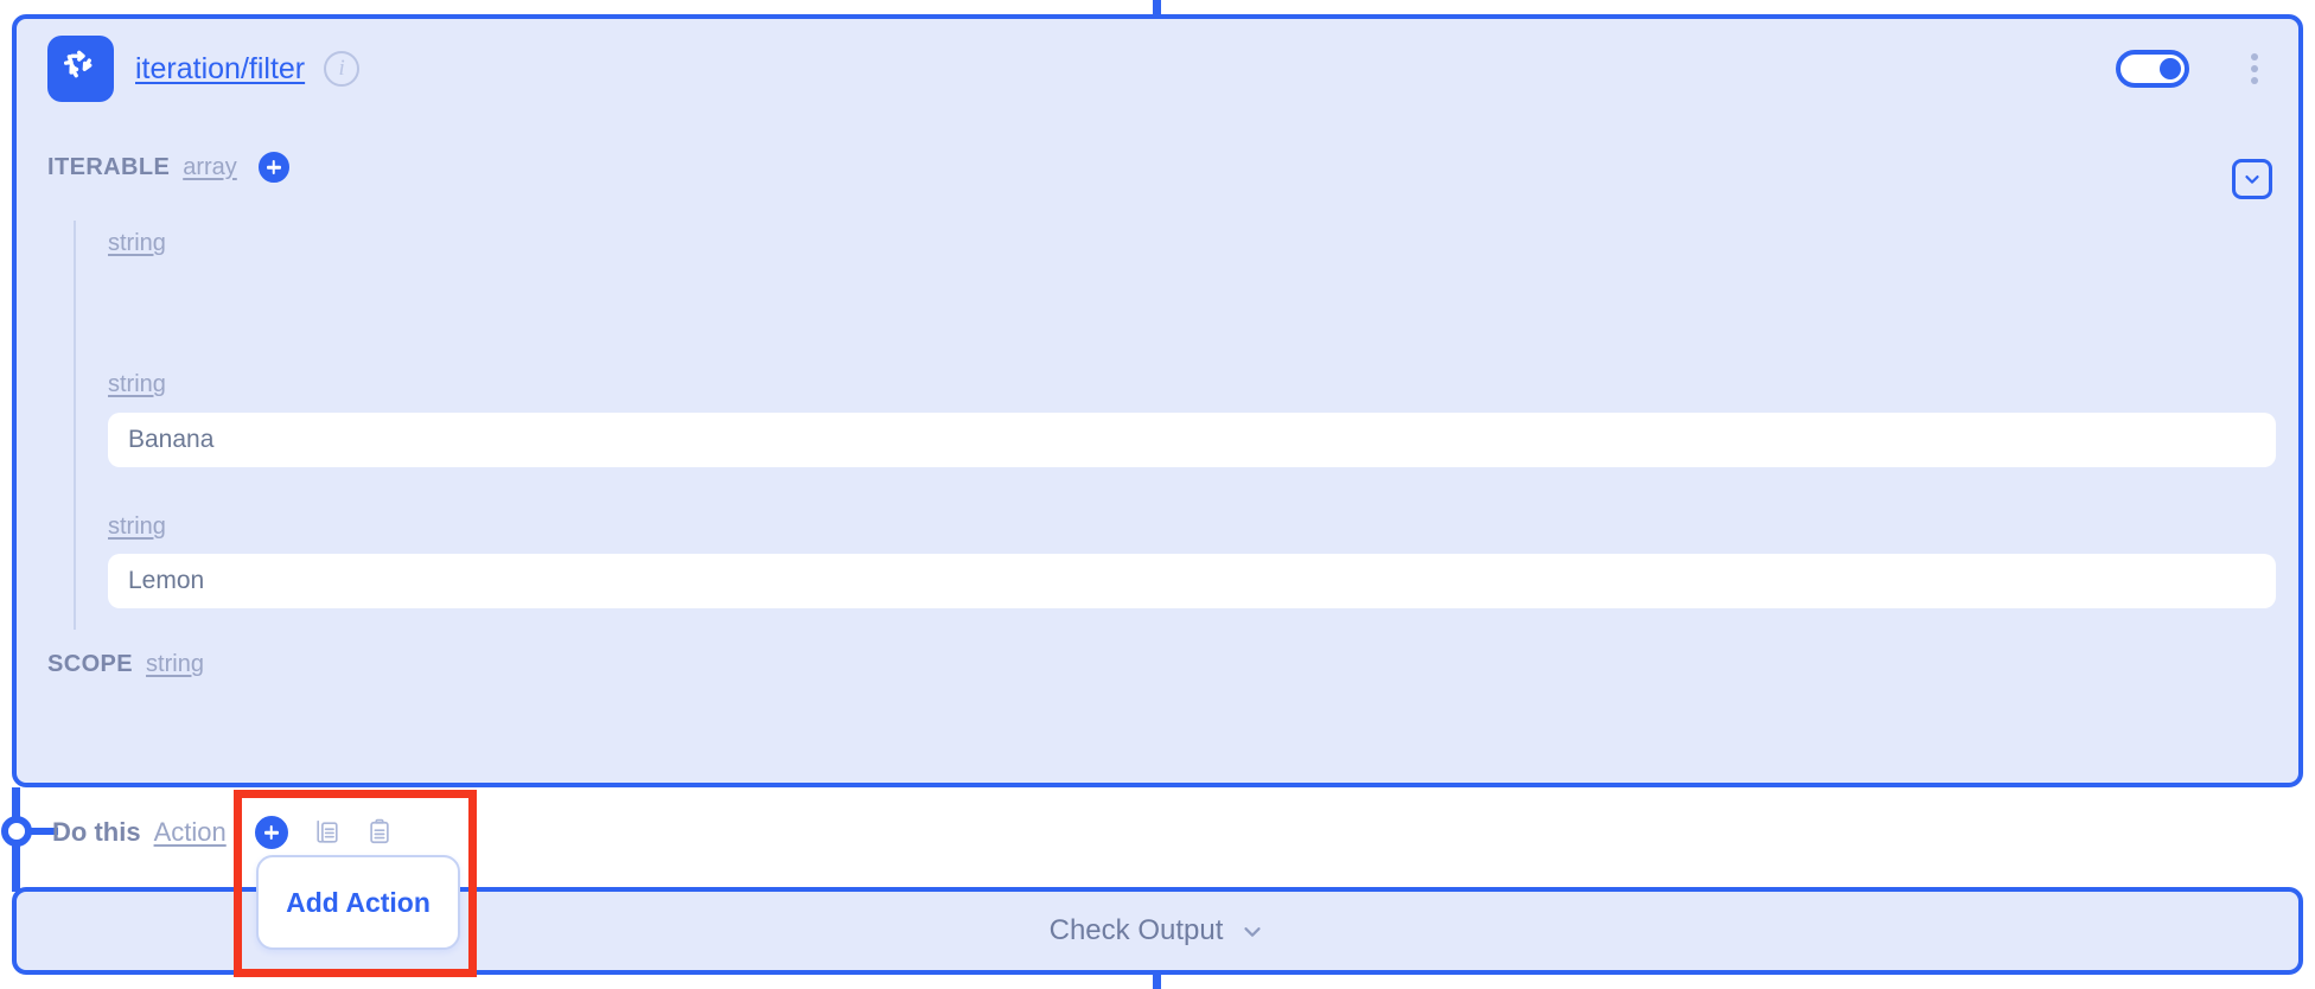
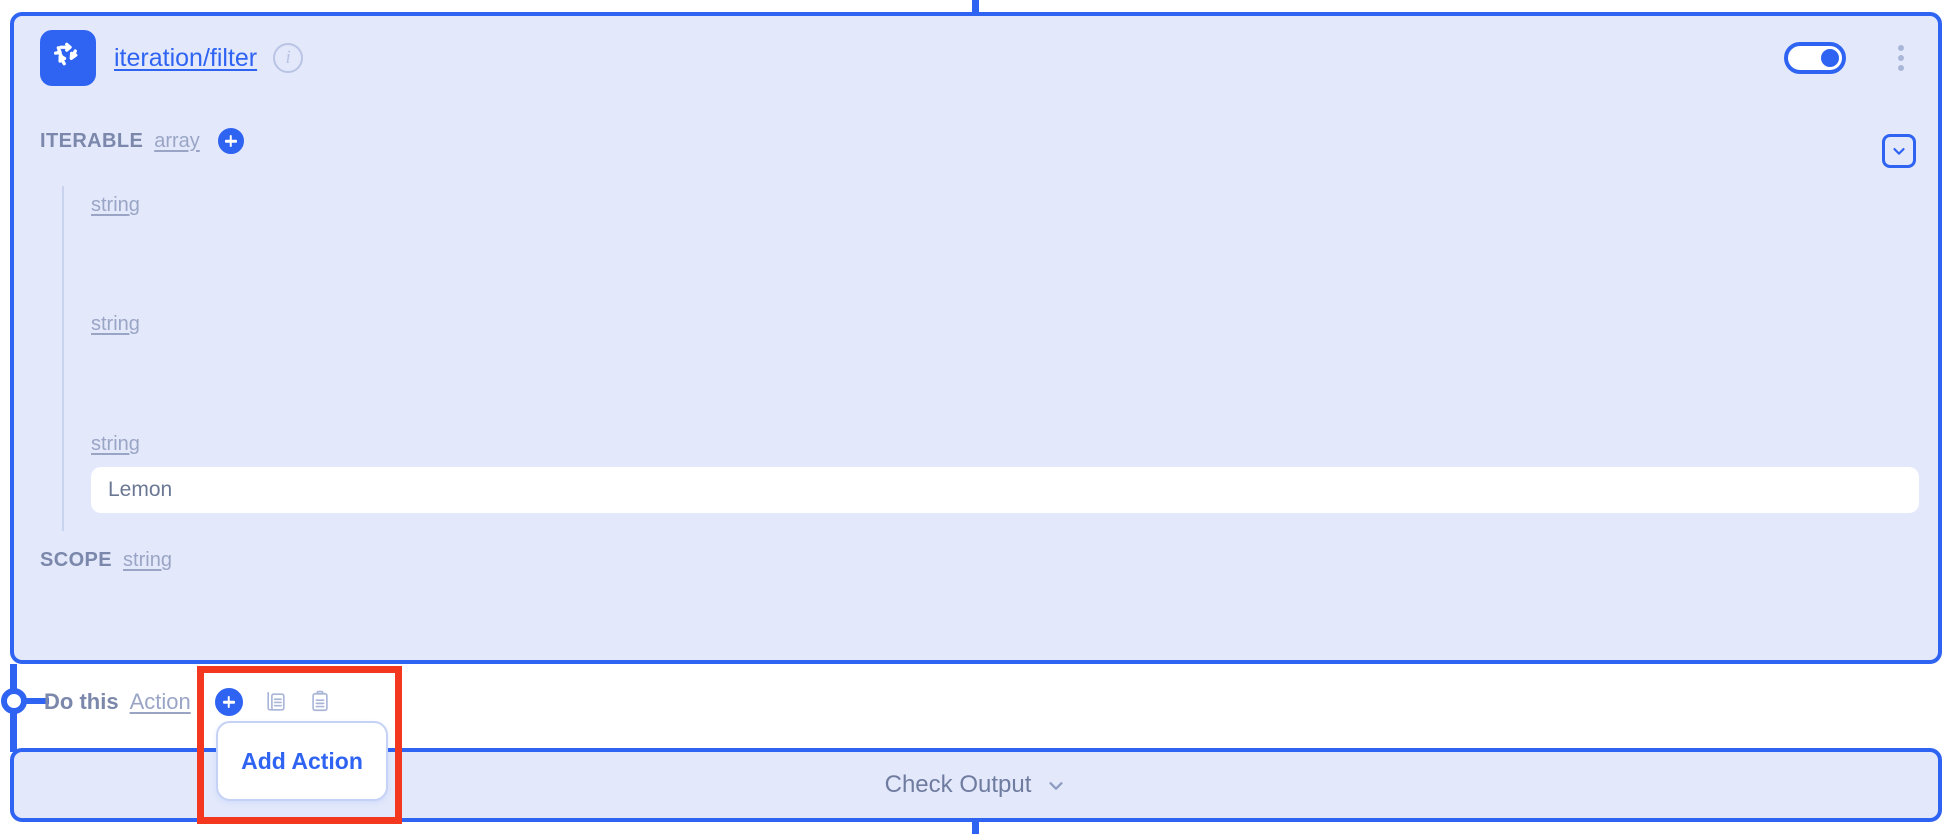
  iteration/filter
  i
  ITERABLE
  array
  string
  string
- Banana
  string
  Lemon
  SCOPE
  string
  Do this
  Action
  Check Output
  Add Action
